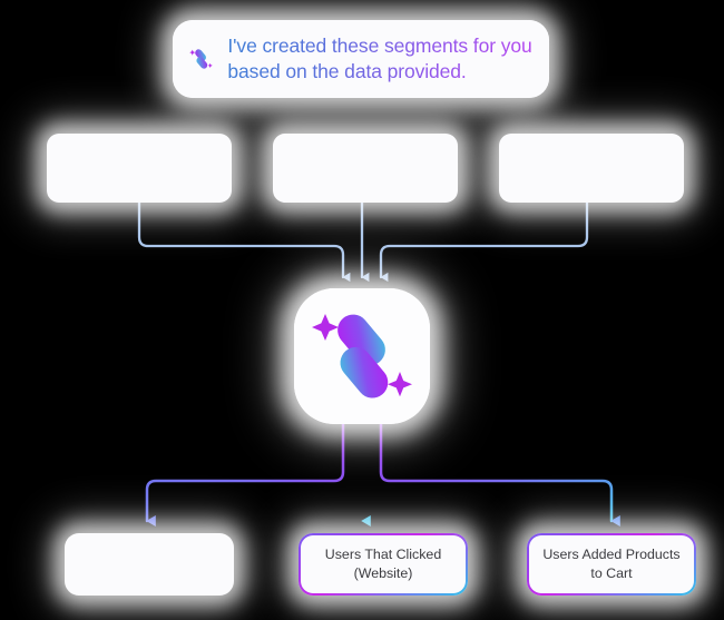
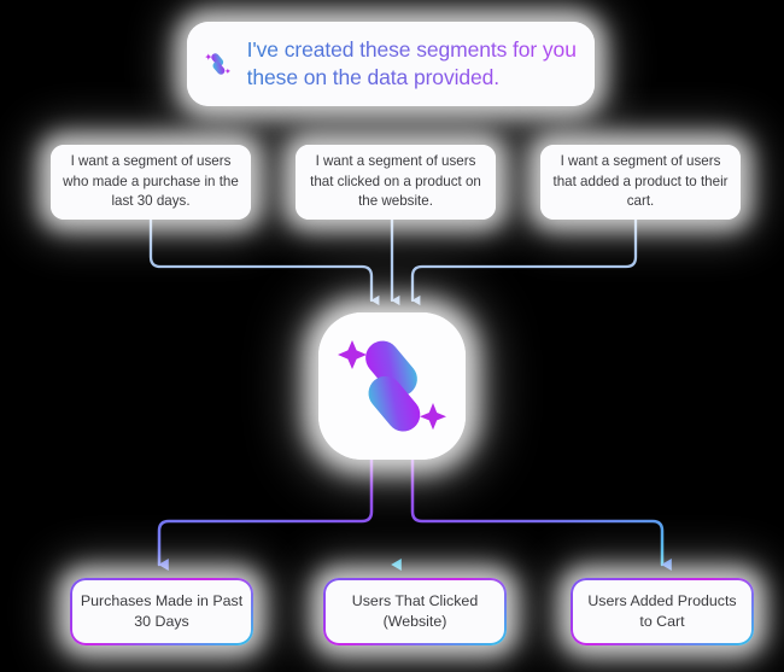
- I've created these segments for you based on the data provided.
+ I've created these segments for you these on the data provided.
+ I want a segment of users who made a purchase in the last 30 days.
+ I want a segment of users that clicked on a product on the website.
+ I want a segment of users that added a product to their cart.
+ Purchases Made in Past 30 Days
  Users That Clicked (Website)
  Users Added Products to Cart
